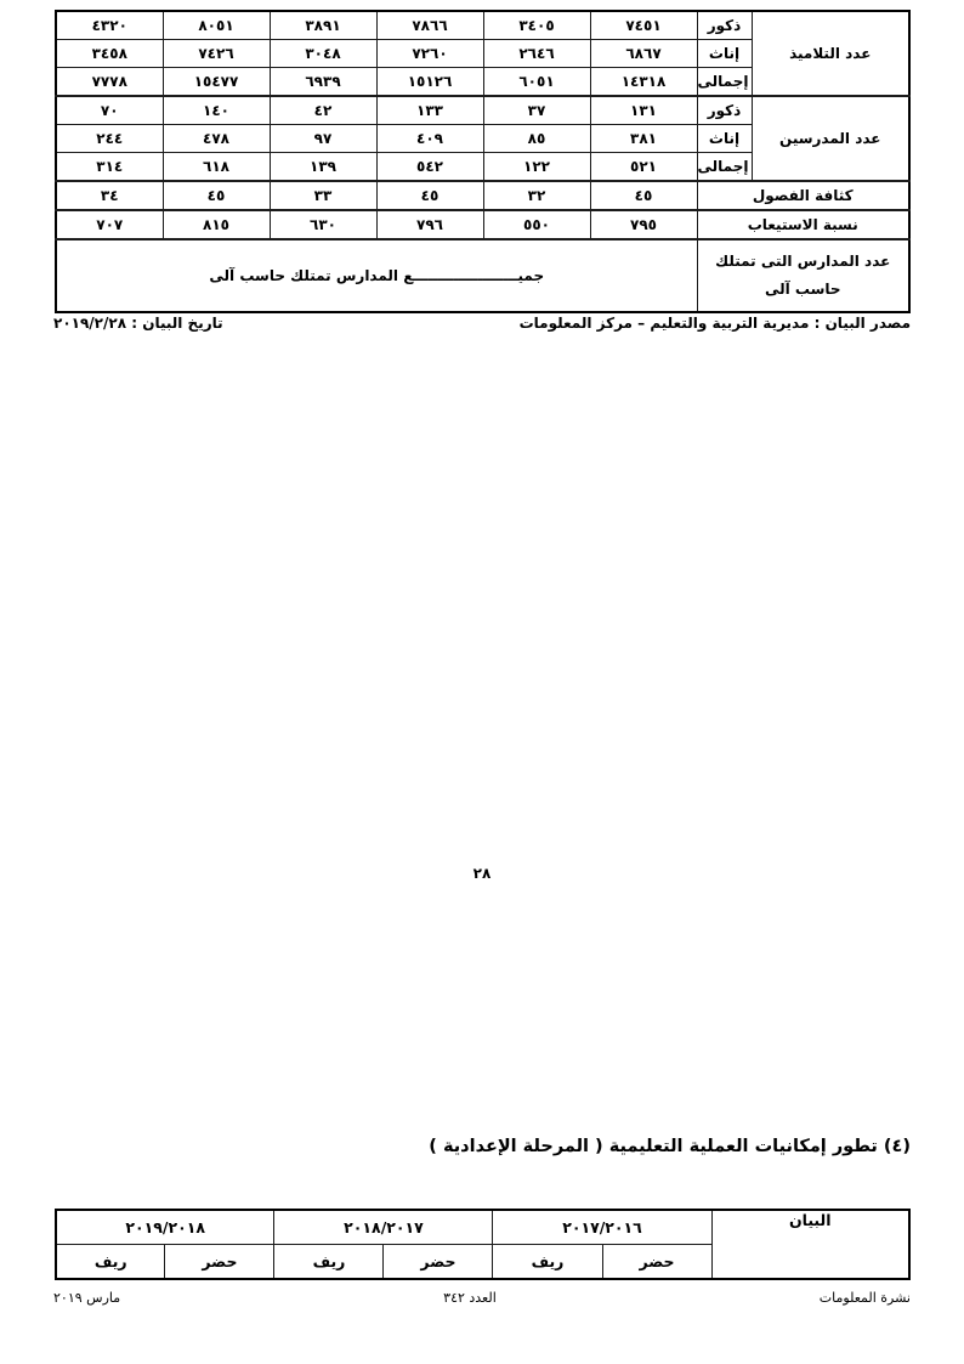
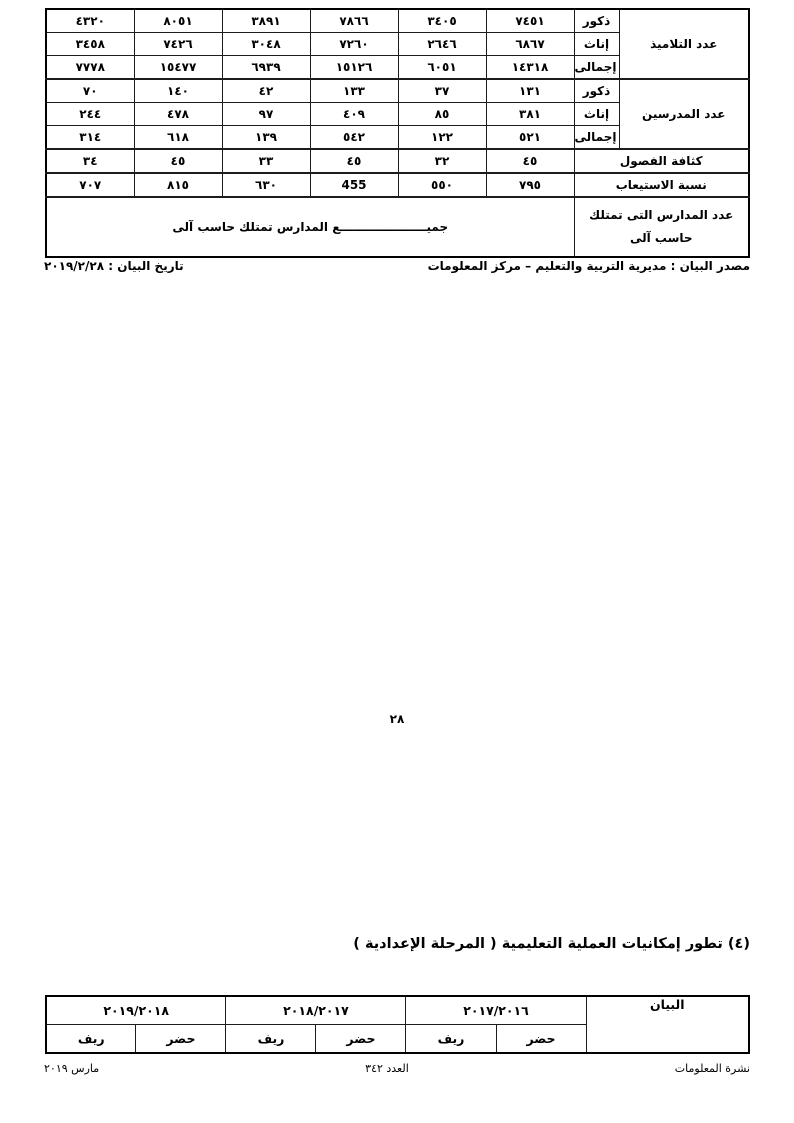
  عدد التلاميذ	ذكور	٧٤٥١	٣٤٠٥	٧٨٦٦	٣٨٩١	٨٠٥١	٤٣٢٠
  إناث	٦٨٦٧	٢٦٤٦	٧٢٦٠	٣٠٤٨	٧٤٢٦	٣٤٥٨
  إجمالى	١٤٣١٨	٦٠٥١	١٥١٢٦	٦٩٣٩	١٥٤٧٧	٧٧٧٨
  عدد المدرسين	ذكور	١٣١	٣٧	١٣٣	٤٢	١٤٠	٧٠
  إناث	٣٨١	٨٥	٤٠٩	٩٧	٤٧٨	٢٤٤
  إجمالى	٥٢١	١٢٢	٥٤٢	١٣٩	٦١٨	٣١٤
  كثافة الفصول	٤٥	٣٢	٤٥	٣٣	٤٥	٣٤
- نسبة الاستيعاب	٧٩٥	٥٥٠	٧٩٦	٦٣٠	٨١٥	٧٠٧
+ نسبة الاستيعاب	٧٩٥	٥٥٠	455	٦٣٠	٨١٥	٧٠٧
  عدد المدارس التى تمتلك حاسب آلى	جميـــــــــــــــــــــع المدارس تمتلك حاسب آلى
  مصدر البيان : مديرية التربية والتعليم – مركز المعلومات
  تاريخ البيان : ٢٠١٩/٢/٢٨
  ٢٨
  (٤) تطور إمكانيات العملية التعليمية ( المرحلة الإعدادية )
  البيان	٢٠١٧/٢٠١٦	٢٠١٨/٢٠١٧	٢٠١٩/٢٠١٨
  حضر	ريف	حضر	ريف	حضر	ريف
  نشرة المعلومات
  العدد ٣٤٢
  مارس ٢٠١٩
